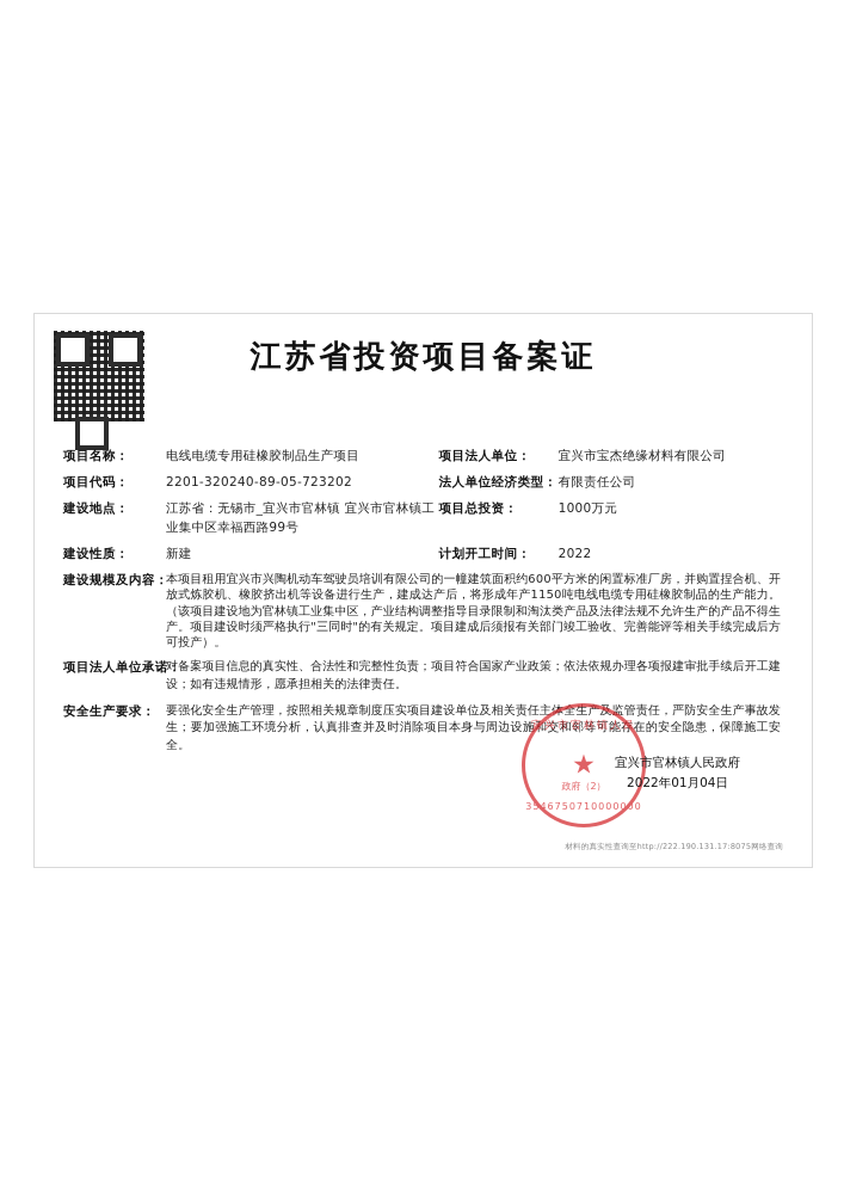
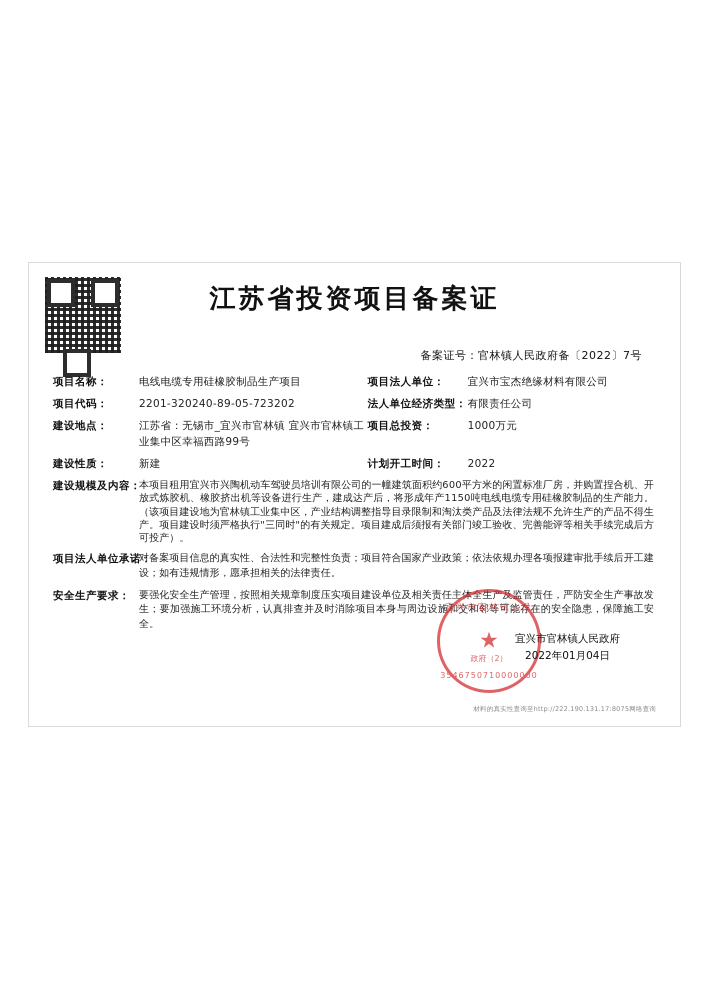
  江苏省投资项目备案证
+ 备案证号：官林镇人民政府备〔2022〕7号
  项目名称：
  电线电缆专用硅橡胶制品生产项目
  项目法人单位：
  宜兴市宝杰绝缘材料有限公司
  项目代码：
  2201-320240-89-05-723202
  法人单位经济类型：
  有限责任公司
  建设地点：
  江苏省：无锡市_宜兴市官林镇 宜兴市官林镇工业集中区幸福西路99号
  项目总投资：
  1000万元
  建设性质：
  新建
  计划开工时间：
  2022
  建设规模及内容：
  本项目租用宜兴市兴陶机动车驾驶员培训有限公司的一幢建筑面积约600平方米的闲置标准厂房，并购置捏合机、开放式炼胶机、橡胶挤出机等设备进行生产，建成达产后，将形成年产1150吨电线电缆专用硅橡胶制品的生产能力。（该项目建设地为官林镇工业集中区，产业结构调整指导目录限制和淘汰类产品及法律法规不允许生产的产品不得生产。项目建设时须严格执行"三同时"的有关规定。项目建成后须报有关部门竣工验收、完善能评等相关手续完成后方可投产）。
  项目法人单位承诺
  对备案项目信息的真实性、合法性和完整性负责；项目符合国家产业政策；依法依规办理各项报建审批手续后开工建设；如有违规情形，愿承担相关的法律责任。
  安全生产要求：
  要强化安全生产管理，按照相关规章制度压实项目建设单位及相关责任主体全生产及监管责任，严防安全生产事故发生；要加强施工环境分析，认真排查并及时消除项目本身与周边设施和交和邻等可能存在的安全隐患，保障施工安全。
  宜兴市官林镇人民
  ★
  政府（2）
  3546750710000000
  宜兴市官林镇人民政府
  2022年01月04日
  材料的真实性查询至http://222.190.131.17:8075网络查询
